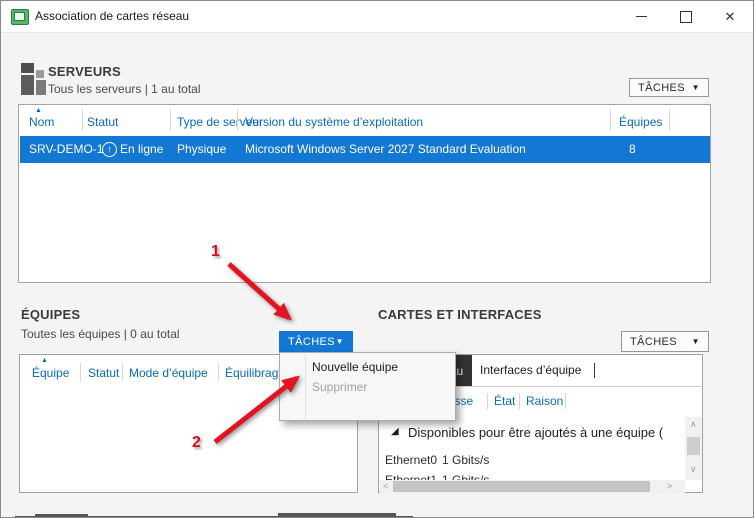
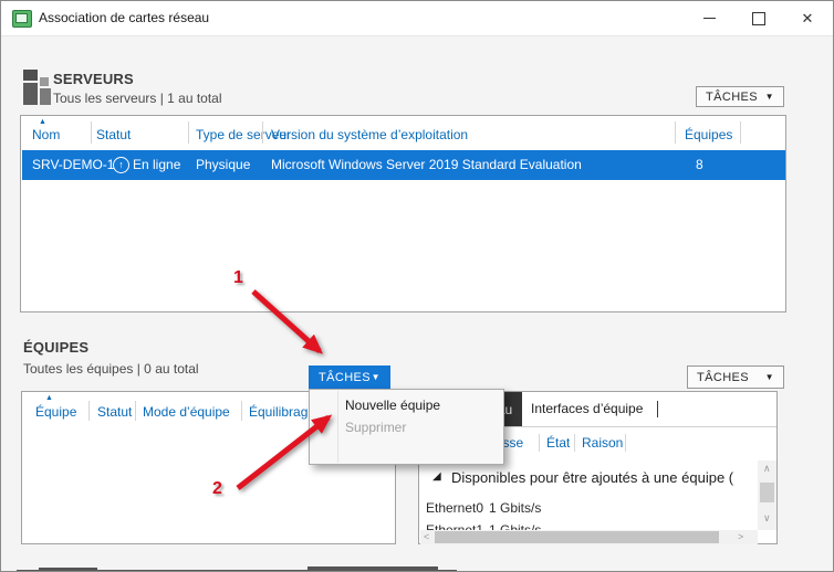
  Association de cartes réseau
  ✕
  SERVEURS
  Tous les serveurs | 1 au total
  TÂCHES
  ▼
  Nom
  Statut
  Type de seveur
  Version du système d’exploitation
  Équipes
  SRV-DEMO-1
  ↑
  En ligne
  Physique
- Microsoft Windows Server 2027 Standard Evaluation
+ Microsoft Windows Server 2019 Standard Evaluation
  8
  ÉQUIPES
  Toutes les équipes | 0 au total
  TÂCHES
  ▼
  Équipe
  Statut
  Mode d’équipe
  Équilibrag
- CARTES ET INTERFACES
  TÂCHES
  ▼
  Interfaces d’équipe
  État
  Raison
  ◢
  Disponibles pour être ajoutés à une équipe (
  Ethernet0
  1 Gbits/s
  ∧
  ∨
  <
  >
  Nouvelle équipe
  Supprimer
  1
  2
